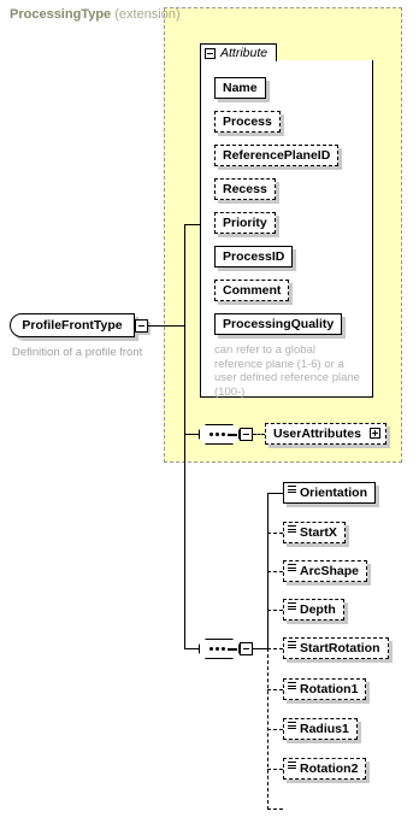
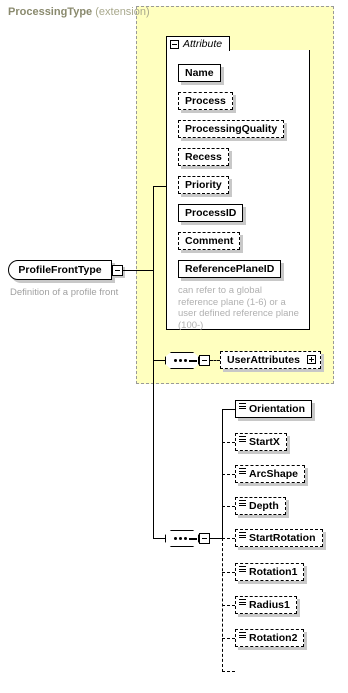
  ProcessingType (extension)
  Attribute
  Name
  Process
- ReferencePlaneID
+ ProcessingQuality
  Recess
  Priority
  ProcessID
  Comment
- ProcessingQuality
+ ReferencePlaneID
  can refer to a global
  reference plane (1-6) or a
  user defined reference plane
  (100-)
  ProfileFrontType
  Definition of a profile front
  UserAttributes
  Orientation
  StartX
  ArcShape
  Depth
  StartRotation
  Rotation1
  Radius1
  Rotation2
